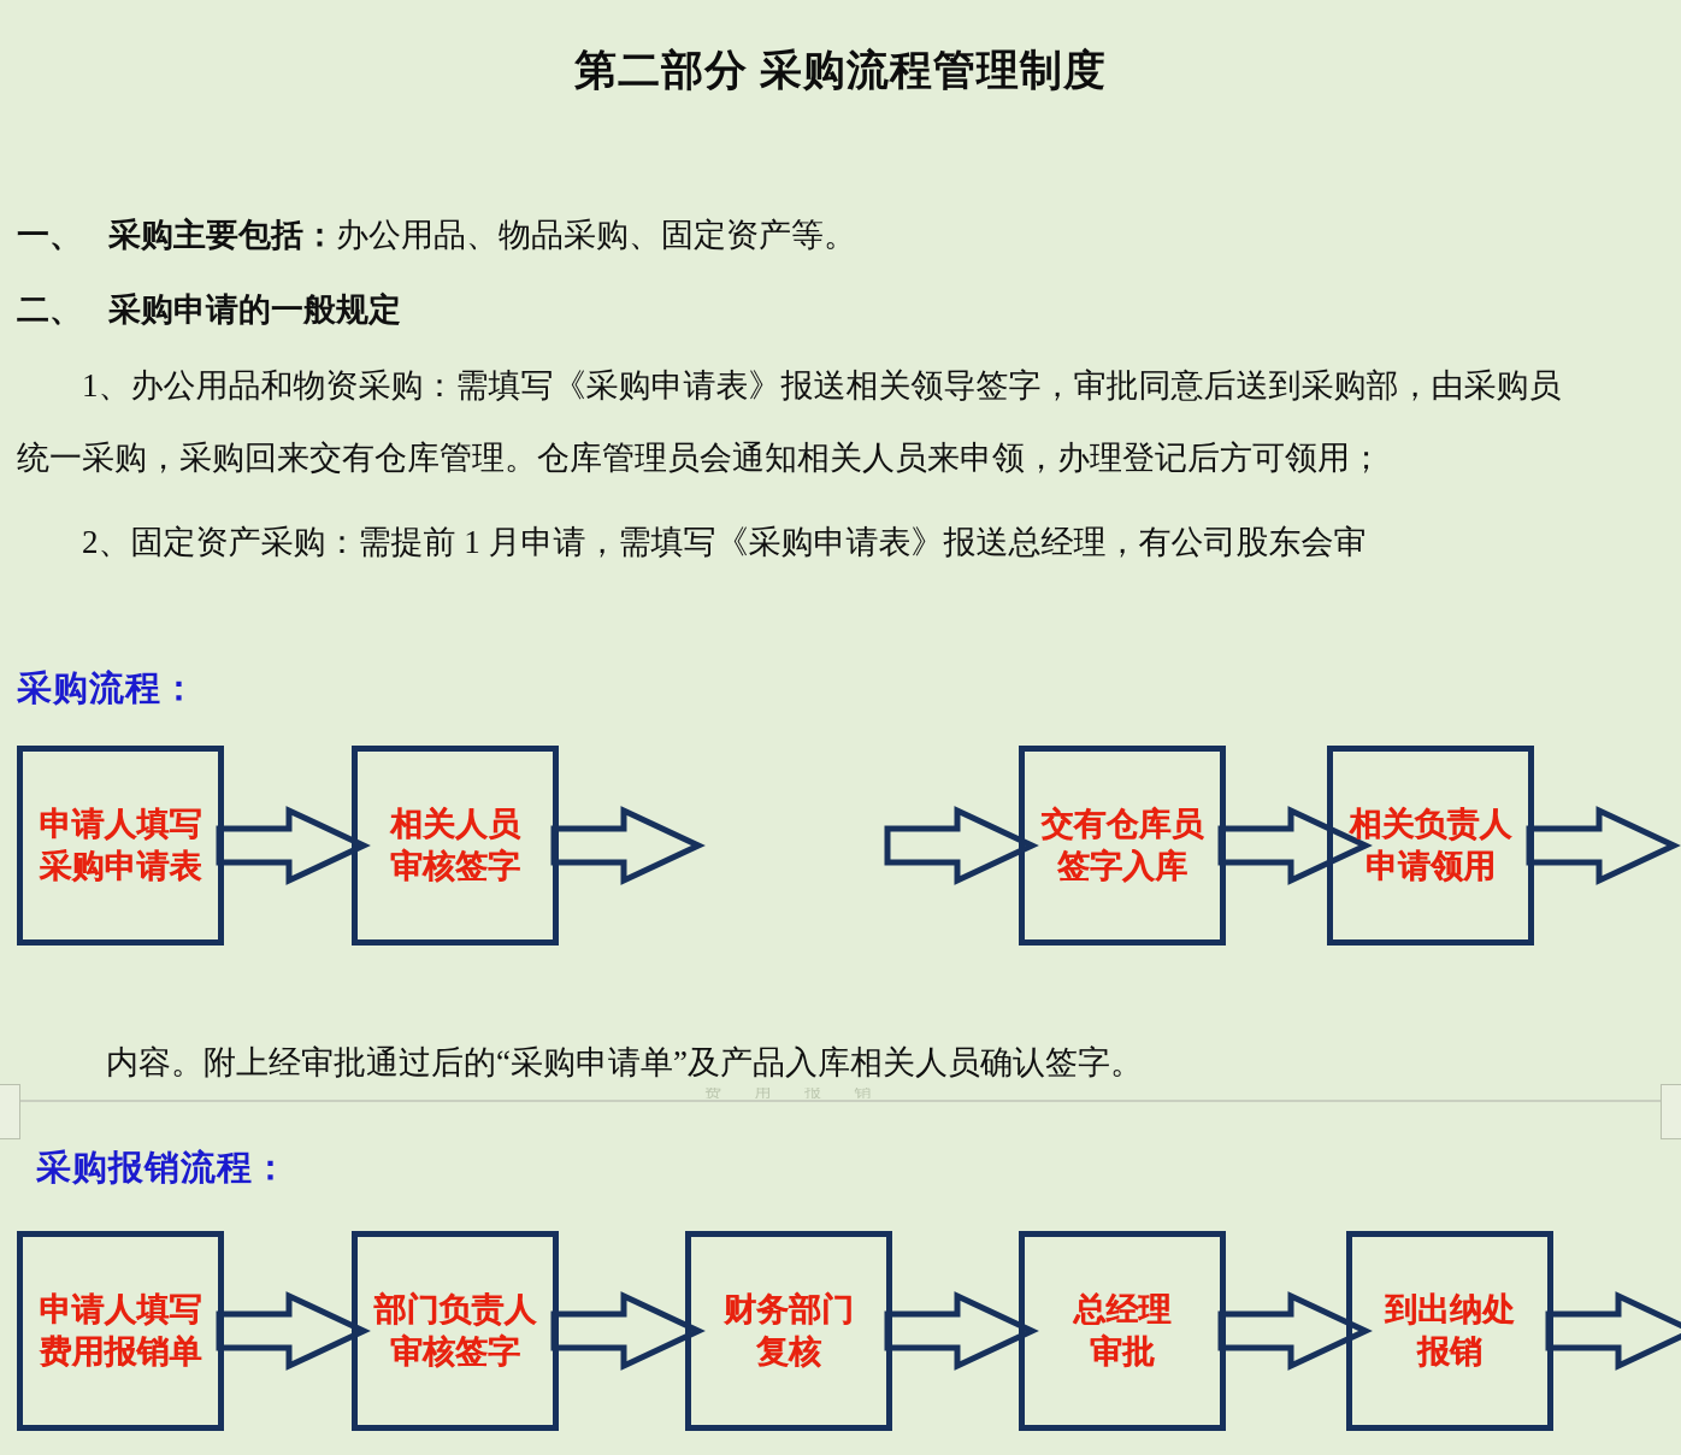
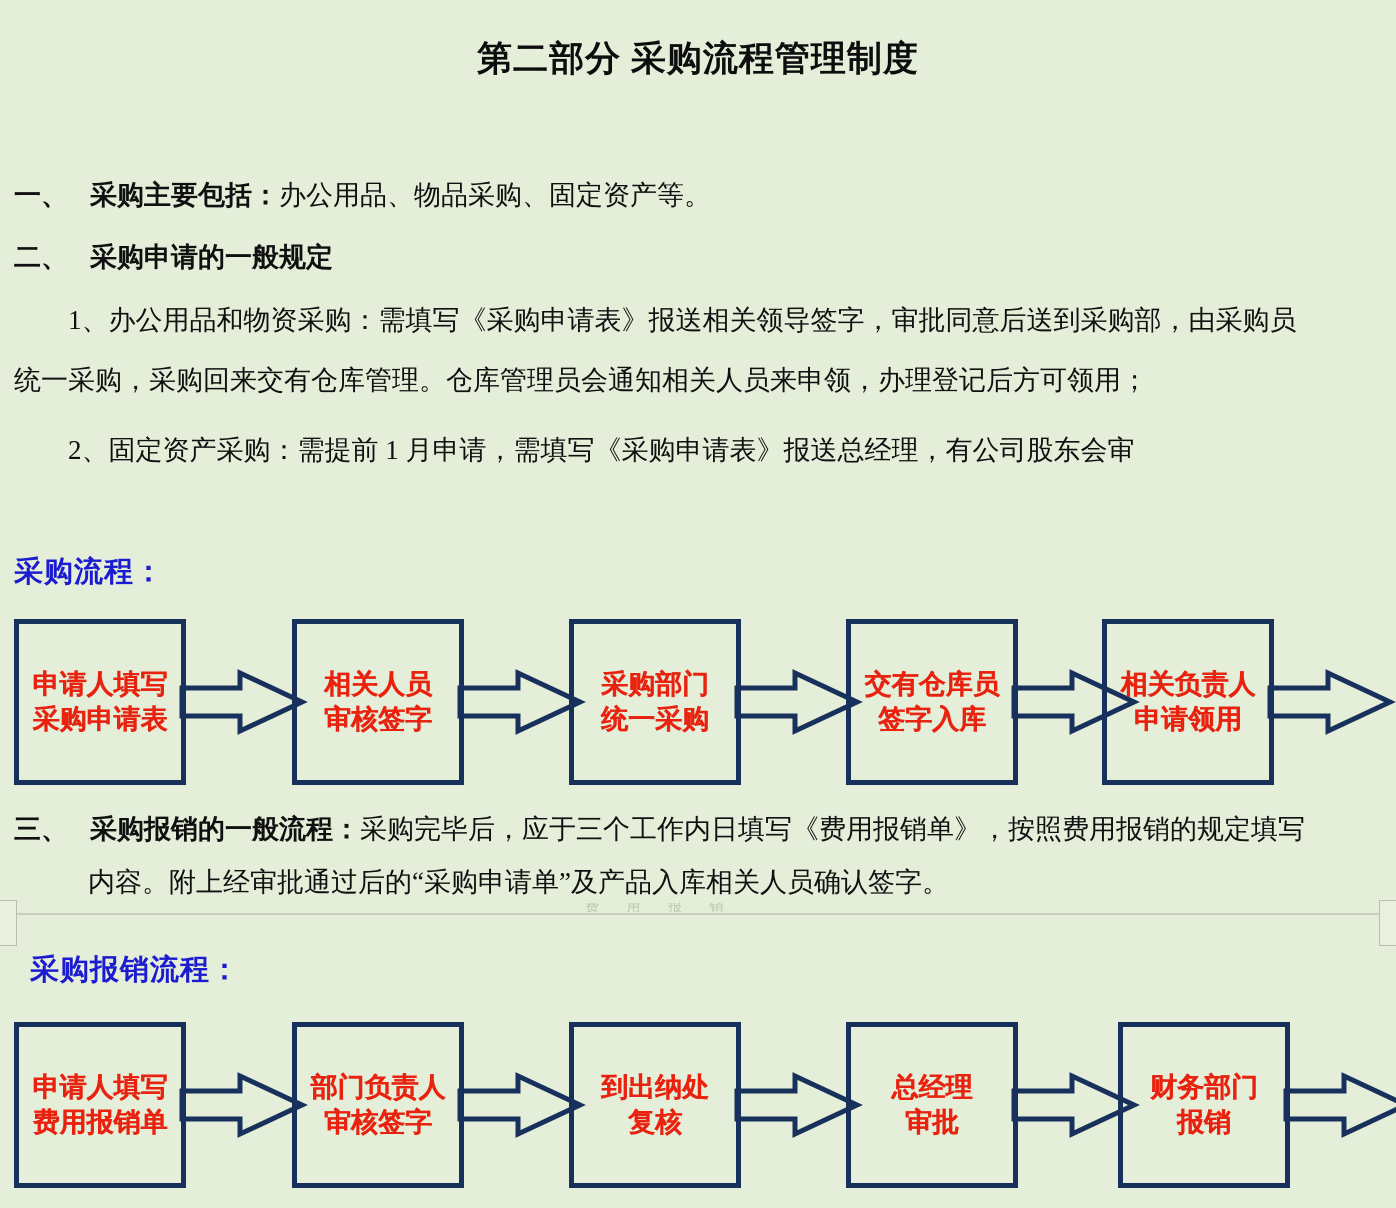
  第二部分 采购流程管理制度
  一、 采购主要包括：办公用品、物品采购、固定资产等。
  二、 采购申请的一般规定
  1、办公用品和物资采购：需填写《采购申请表》报送相关领导签字，审批同意后送到采购部，由采购员
  统一采购，采购回来交有仓库管理。仓库管理员会通知相关人员来申领，办理登记后方可领用；
  2、固定资产采购：需提前 1 月申请，需填写《采购申请表》报送总经理，有公司股东会审
  采购流程：
  申请人填写
  采购申请表
  相关人员
  审核签字
+ 采购部门
+ 统一采购
  交有仓库员
  签字入库
  相关负责人
  申请领用
+ 三、 采购报销的一般流程：采购完毕后，应于三个工作内日填写《费用报销单》，按照费用报销的规定填写
  内容。附上经审批通过后的“采购申请单”及产品入库相关人员确认签字。
  费 用 报 销
  采购报销流程：
  申请人填写
  费用报销单
  部门负责人
  审核签字
- 财务部门
+ 到出纳处
  复核
  总经理
  审批
- 到出纳处
+ 财务部门
  报销
